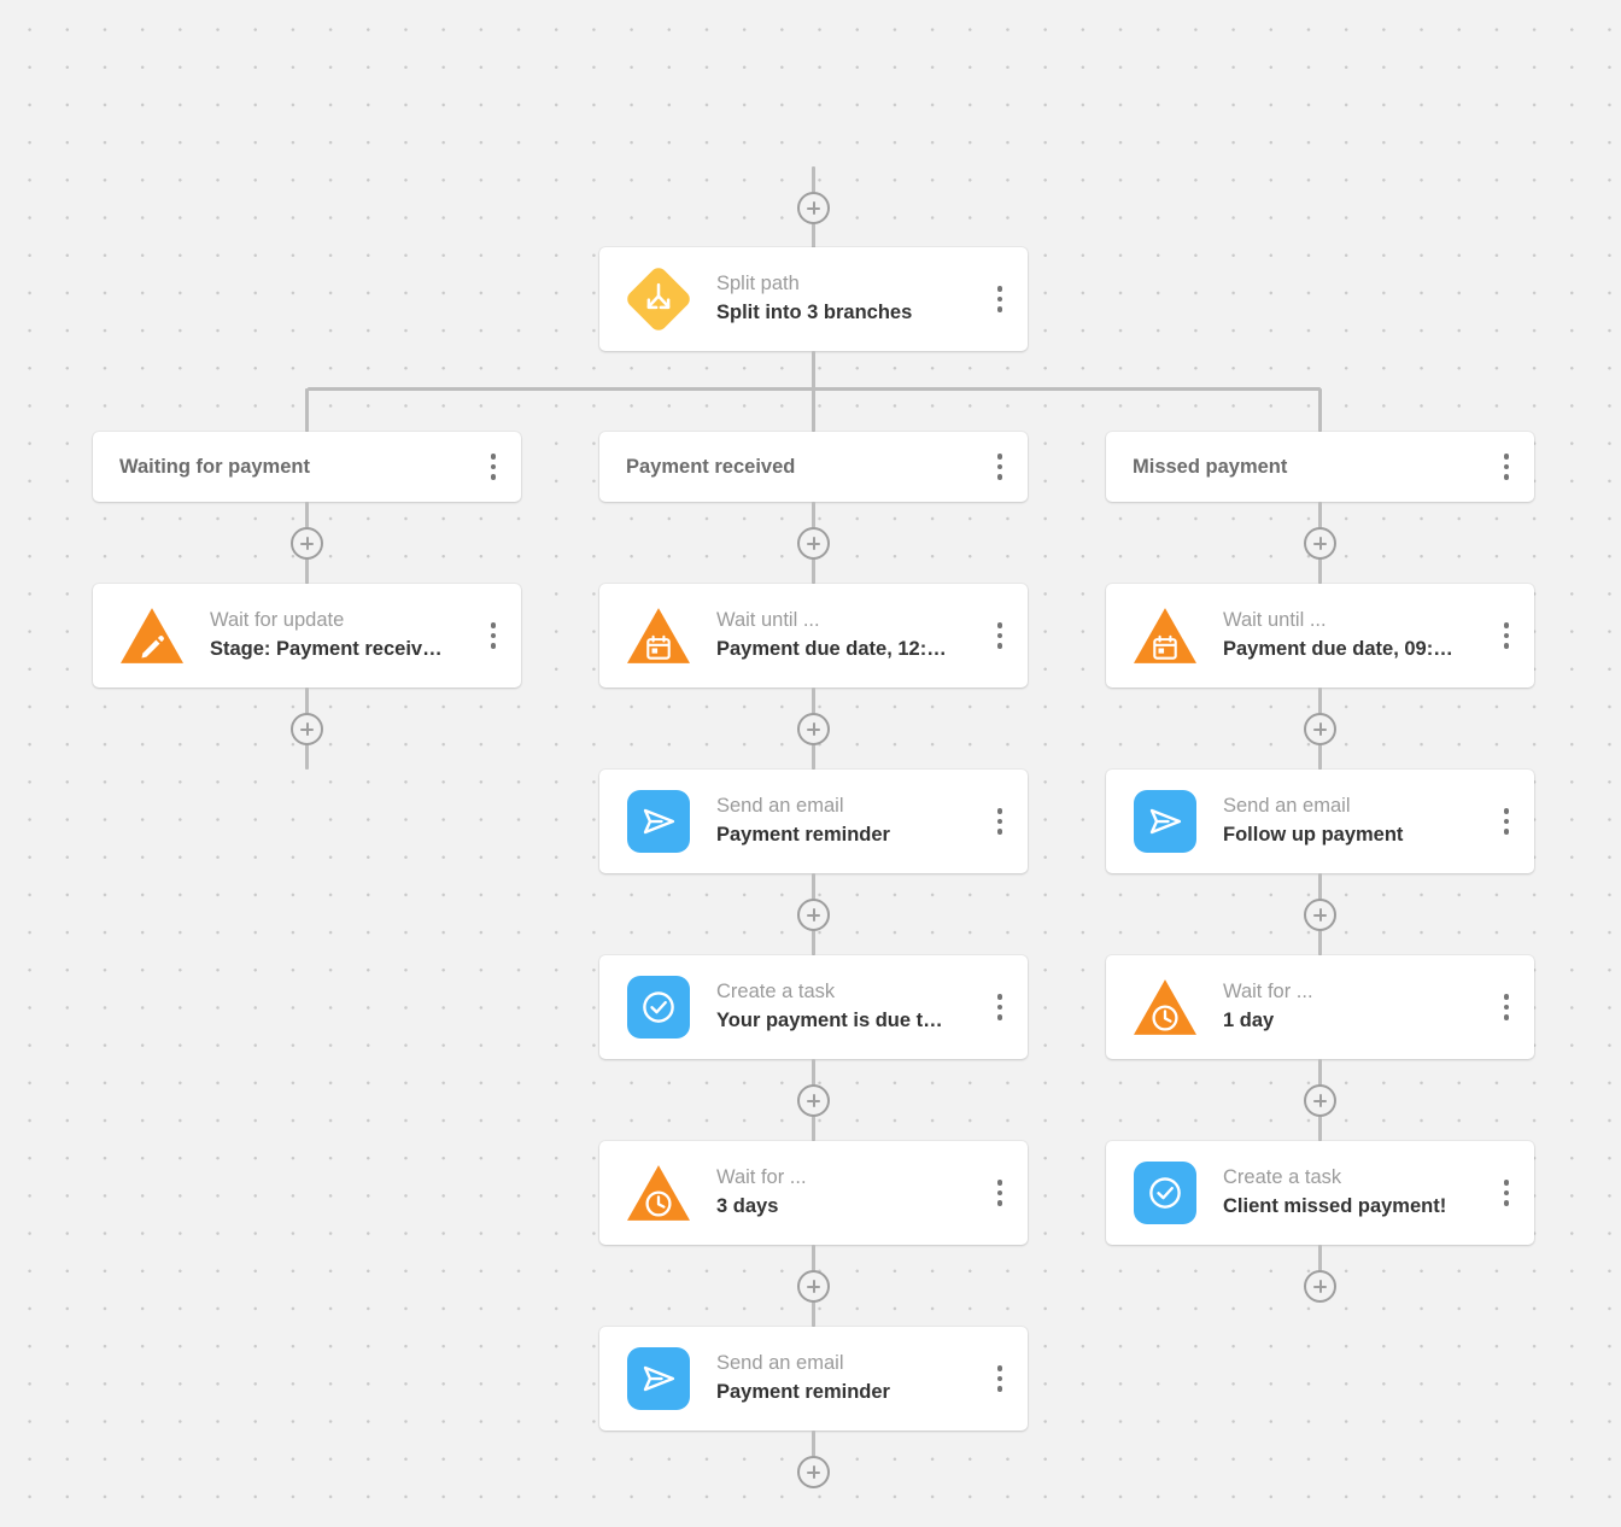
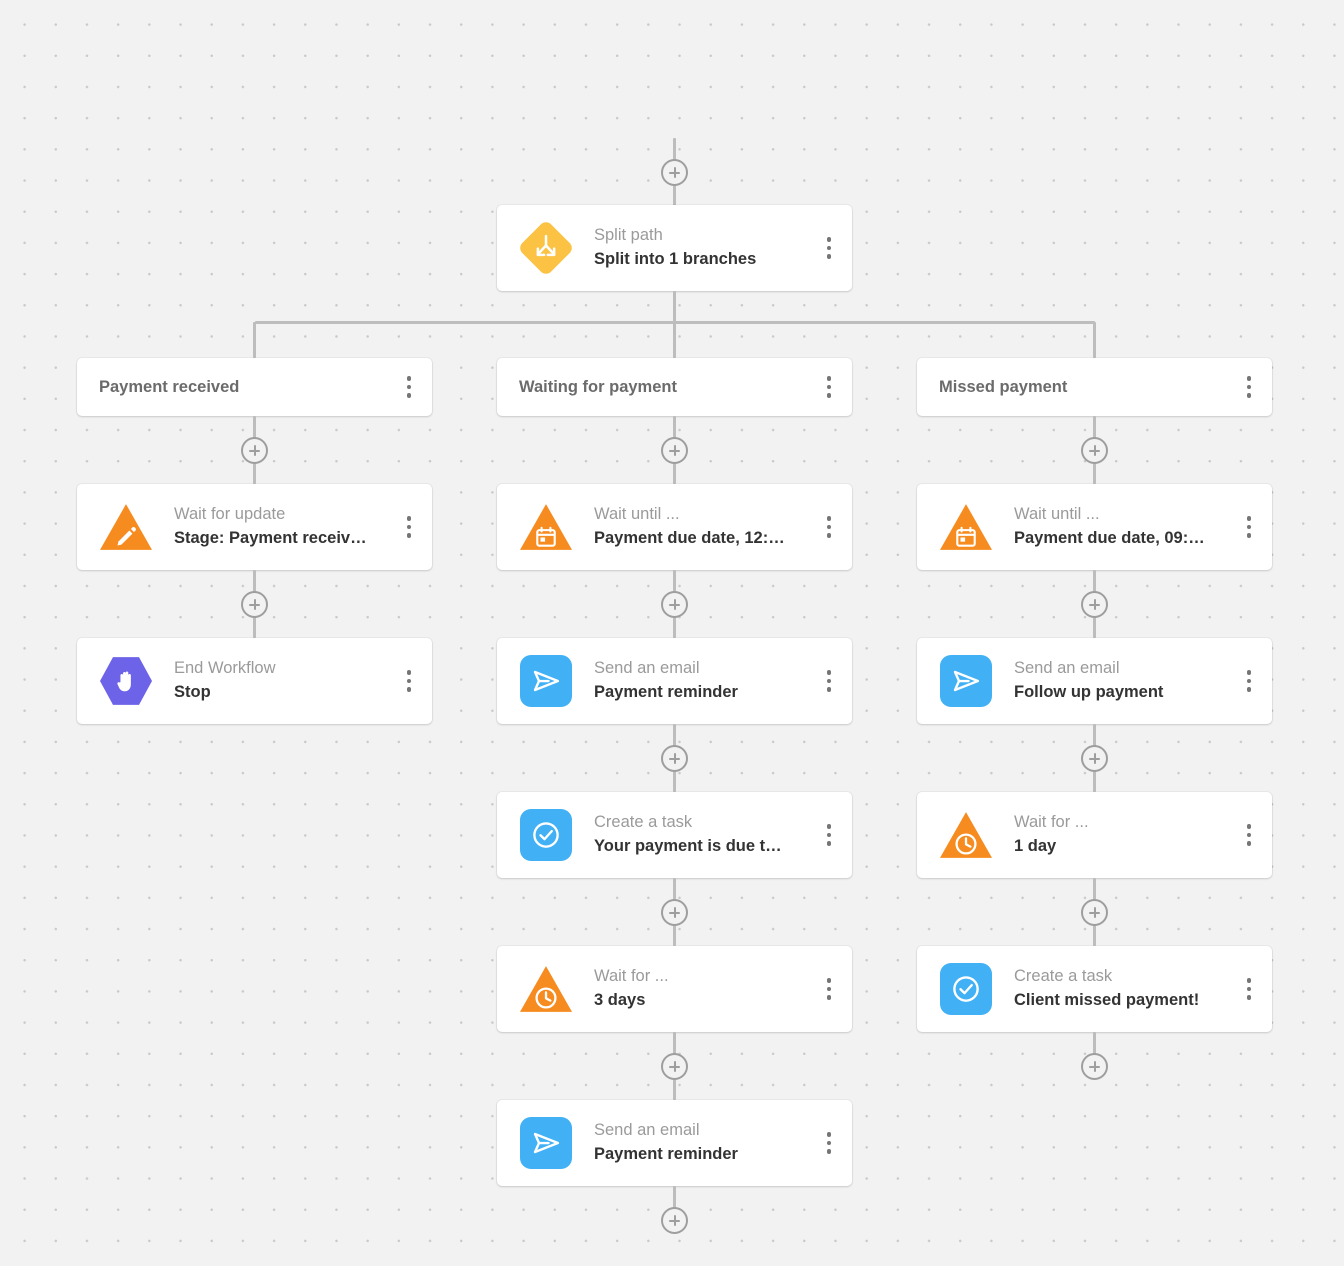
  Split path
- Split into 3 branches
+ Split into 1 branches
- Waiting for payment
+ Payment received
  Wait for update
  Stage: Payment receiv…
+ End Workflow
+ Stop
- Payment received
+ Waiting for payment
  Wait until ...
  Payment due date, 12:…
  Send an email
  Payment reminder
  Create a task
  Your payment is due t…
  Wait for ...
  3 days
  Send an email
  Payment reminder
  Missed payment
  Wait until ...
  Payment due date, 09:…
  Send an email
  Follow up payment
  Wait for ...
  1 day
  Create a task
  Client missed payment!
